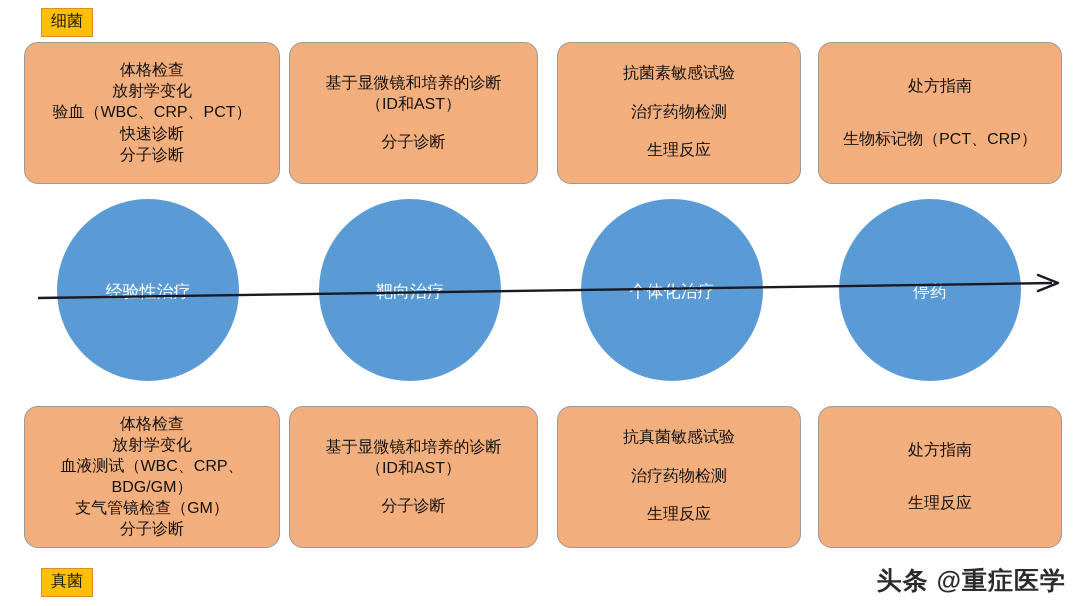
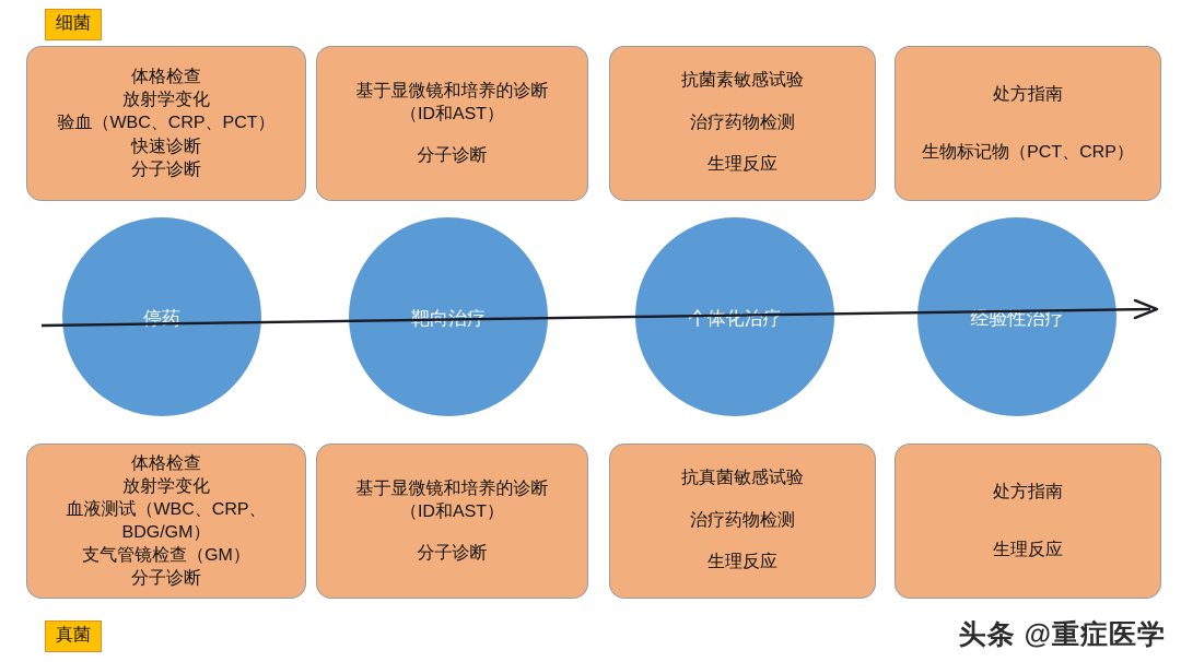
  细菌
  真菌
  体格检查
  放射学变化
  验血（WBC、CRP、PCT）
  快速诊断
  分子诊断
  基于显微镜和培养的诊断
  （ID和AST）
  分子诊断
  抗菌素敏感试验
  治疗药物检测
  生理反应
  处方指南
  生物标记物（PCT、CRP）
- 经验性治疗
+ 停药
  靶向治
  个体化治疗
- 停药
+ 经验性治疗
  体格检查
  放射学变化
  血液测试（WBC、CRP、
  BDG/GM）
  支气管镜检查（GM）
  分子诊断
  基于显微镜和培养的诊断
  （ID和AST）
  分子诊断
  抗真菌敏感试验
  治疗药物检测
  生理反应
  处方指南
  生理反应
  头条 @重症医学
